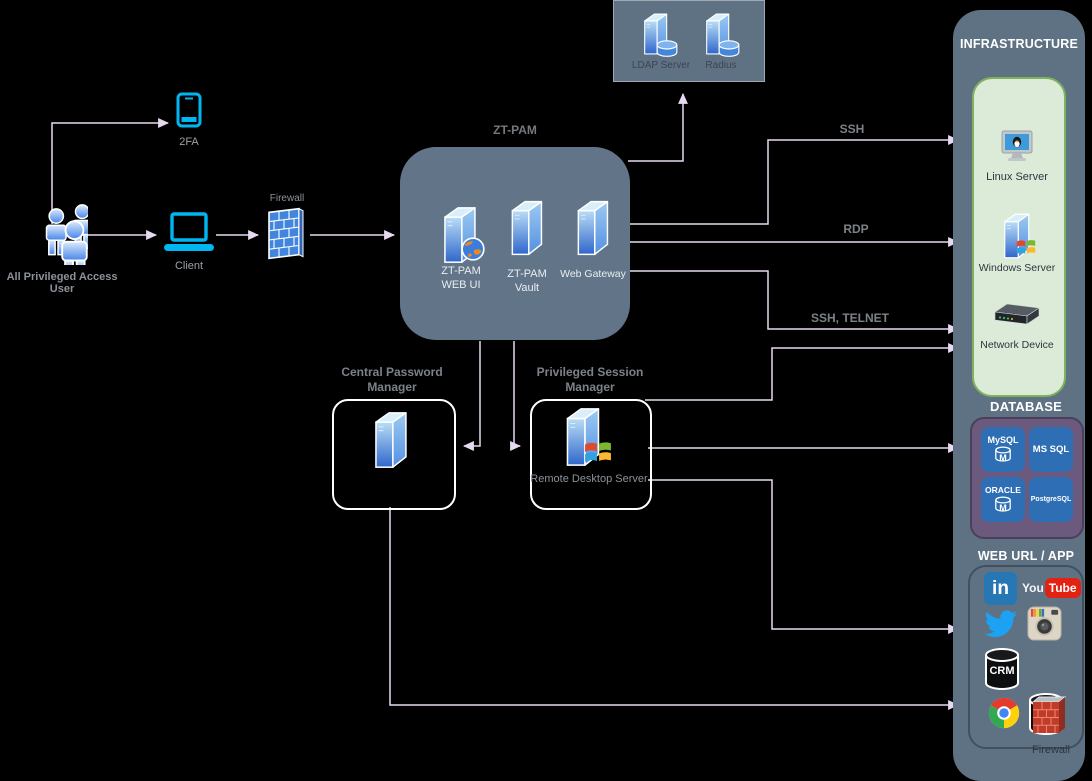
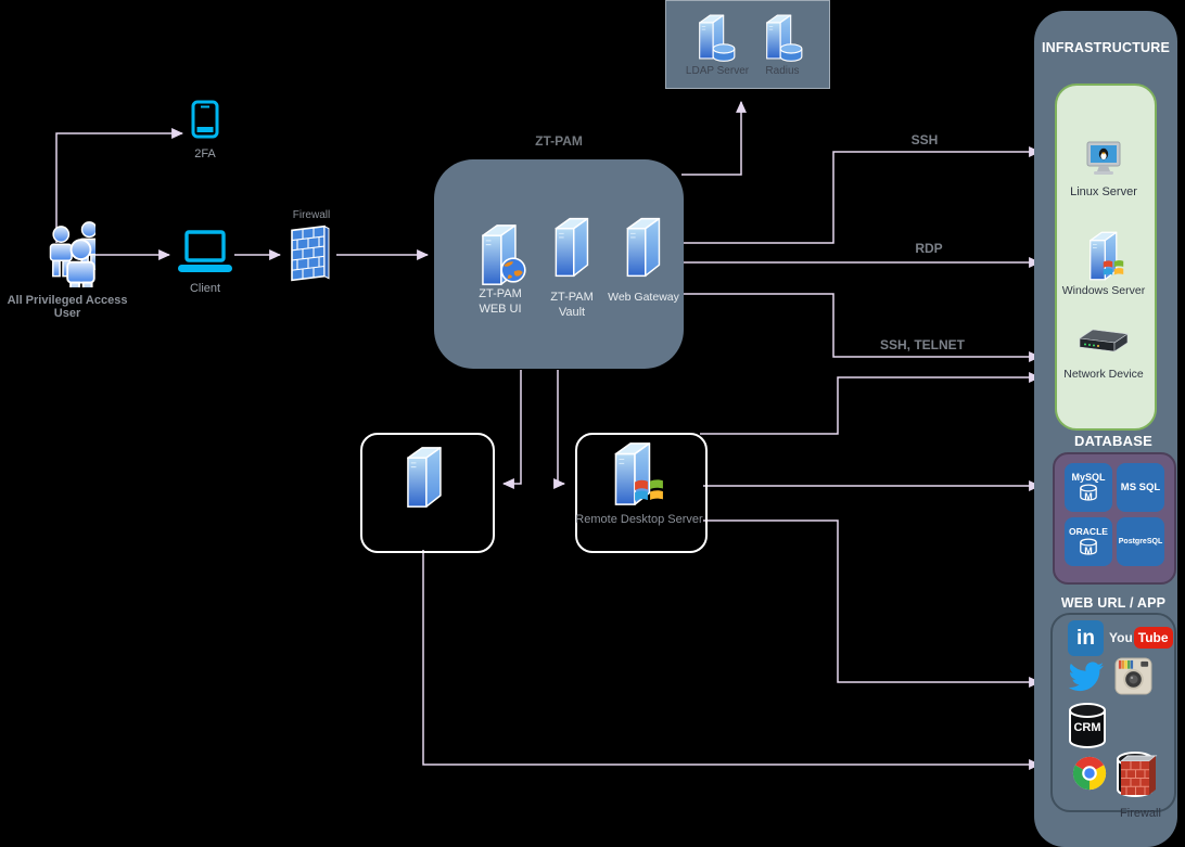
  SSH
  RDP
  SSH, TELNET
  All Privileged Access User
  2FA
  Client
  Firewall
  LDAP Server
  Radius
  ZT-PAM
  ZT-PAM WEB UI
  ZT-PAM Vault
  Web Gateway
- Central Password Manager
- Privileged Session Manager
  Remote Desktop Server
  INFRASTRUCTURE
  Linux Server
  Windows Server
  Network Device
  DATABASE
  MySQL
  M
  MS SQL
  ORACLE
  M
  WEB URL / APP
  in
  You
  Tube
  CRM
  Firewall
